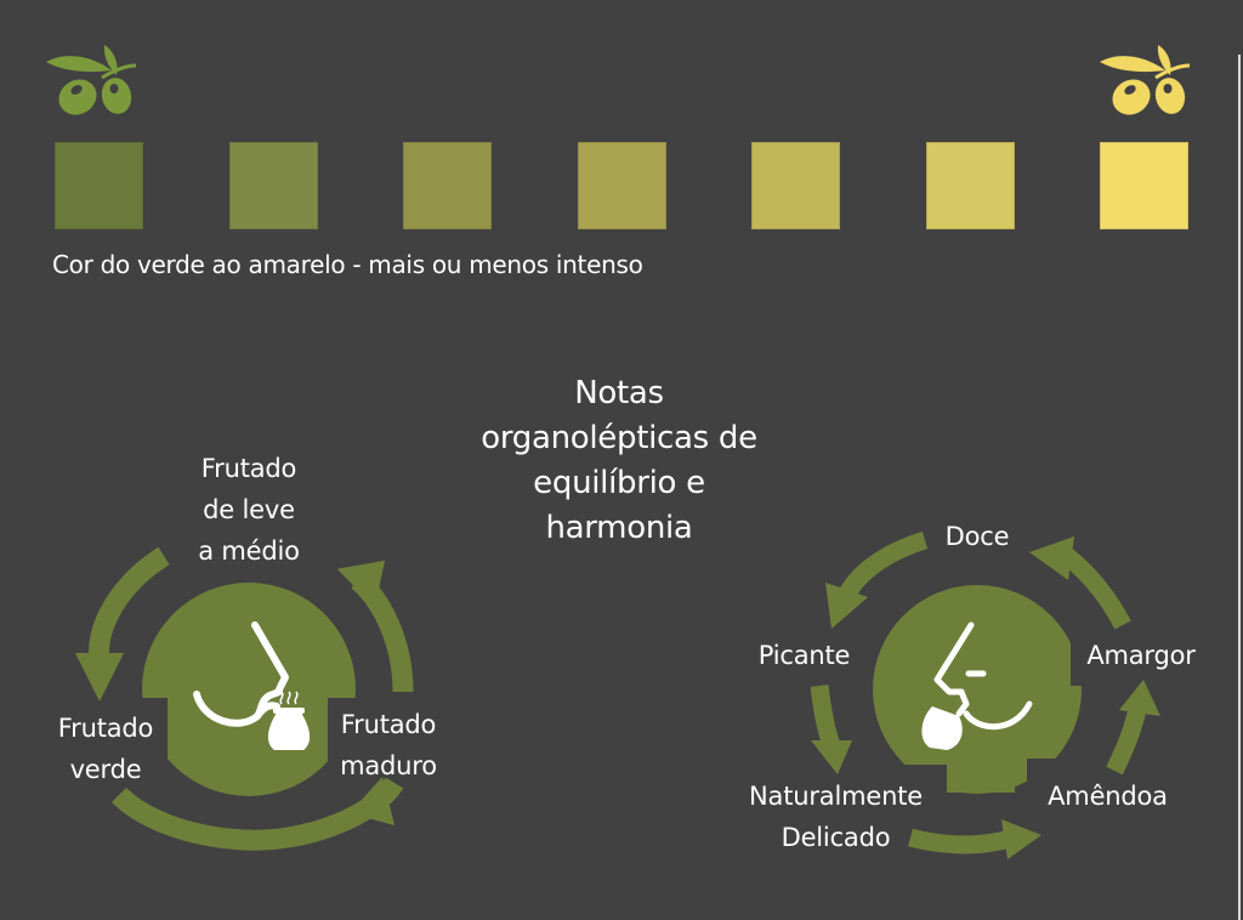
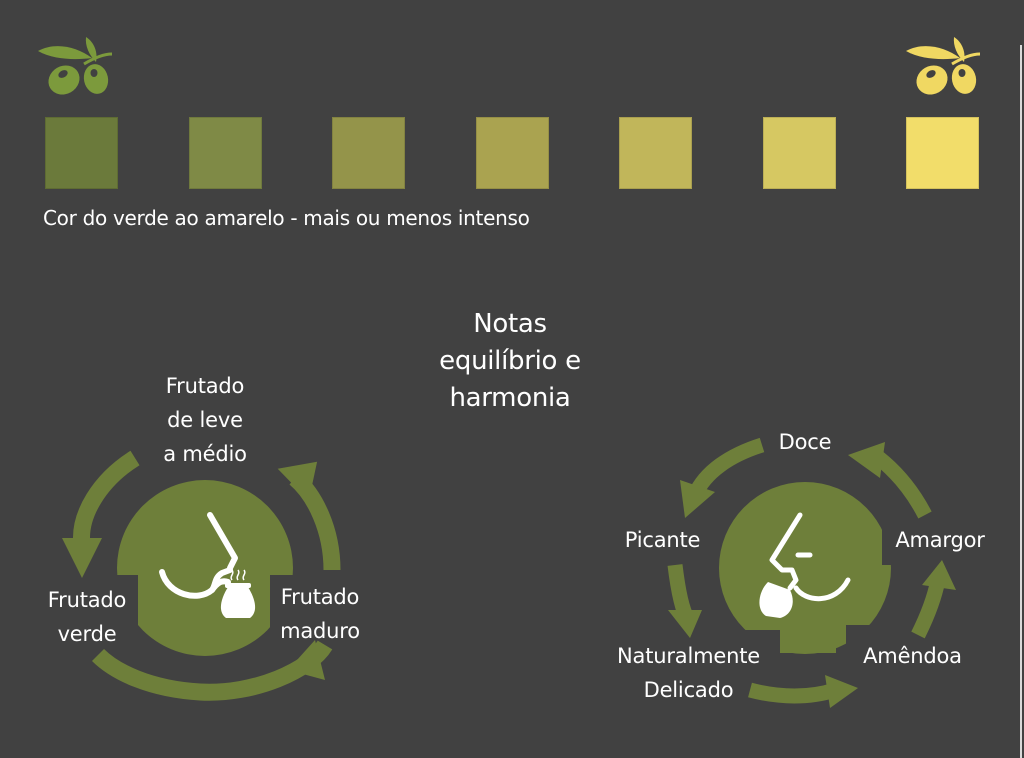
  Cor do verde ao amarelo - mais ou menos intenso
  Notas
- organolépticas de
  equilíbrio e
  harmonia
  Frutado
  de leve
  a médio
  Frutado
  verde
  Frutado
  maduro
  Doce
  Picante
  Amargor
  Naturalmente
  Delicado
  Amêndoa
